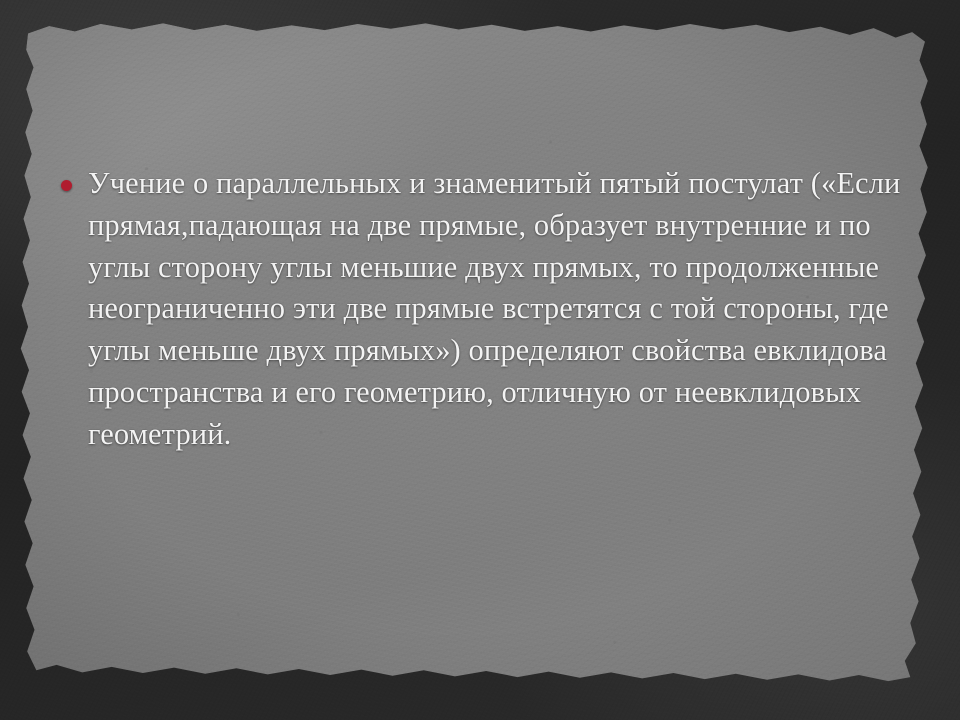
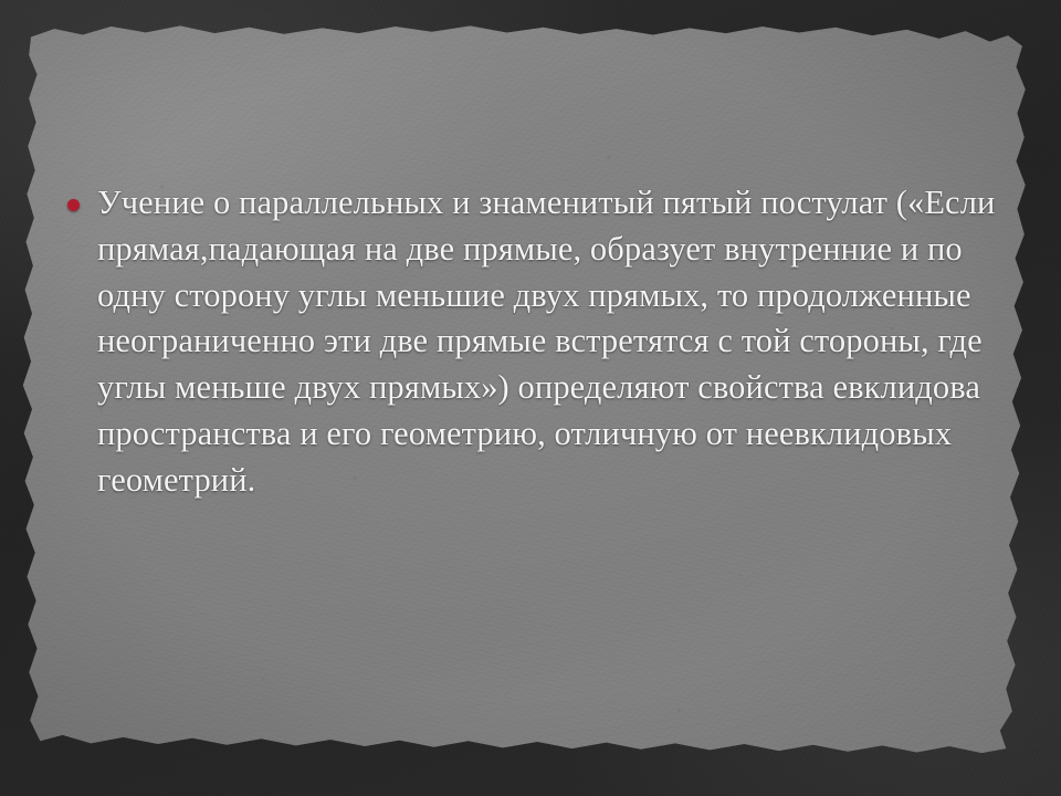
- Учение о параллельных и знаменитый пятый постулат («Если прямая,падающая на две прямые, образует внутренние и по углы сторону углы меньшие двух прямых, то продолженные неограниченно эти две прямые встретятся с той стороны, где углы меньше двух прямых») определяют свойства евклидова пространства и его геометрию, отличную от неевклидовых геометрий.
+ Учение о параллельных и знаменитый пятый постулат («Если прямая,падающая на две прямые, образует внутренние и по одну сторону углы меньшие двух прямых, то продолженные неограниченно эти две прямые встретятся с той стороны, где углы меньше двух прямых») определяют свойства евклидова пространства и его геометрию, отличную от неевклидовых геометрий.
